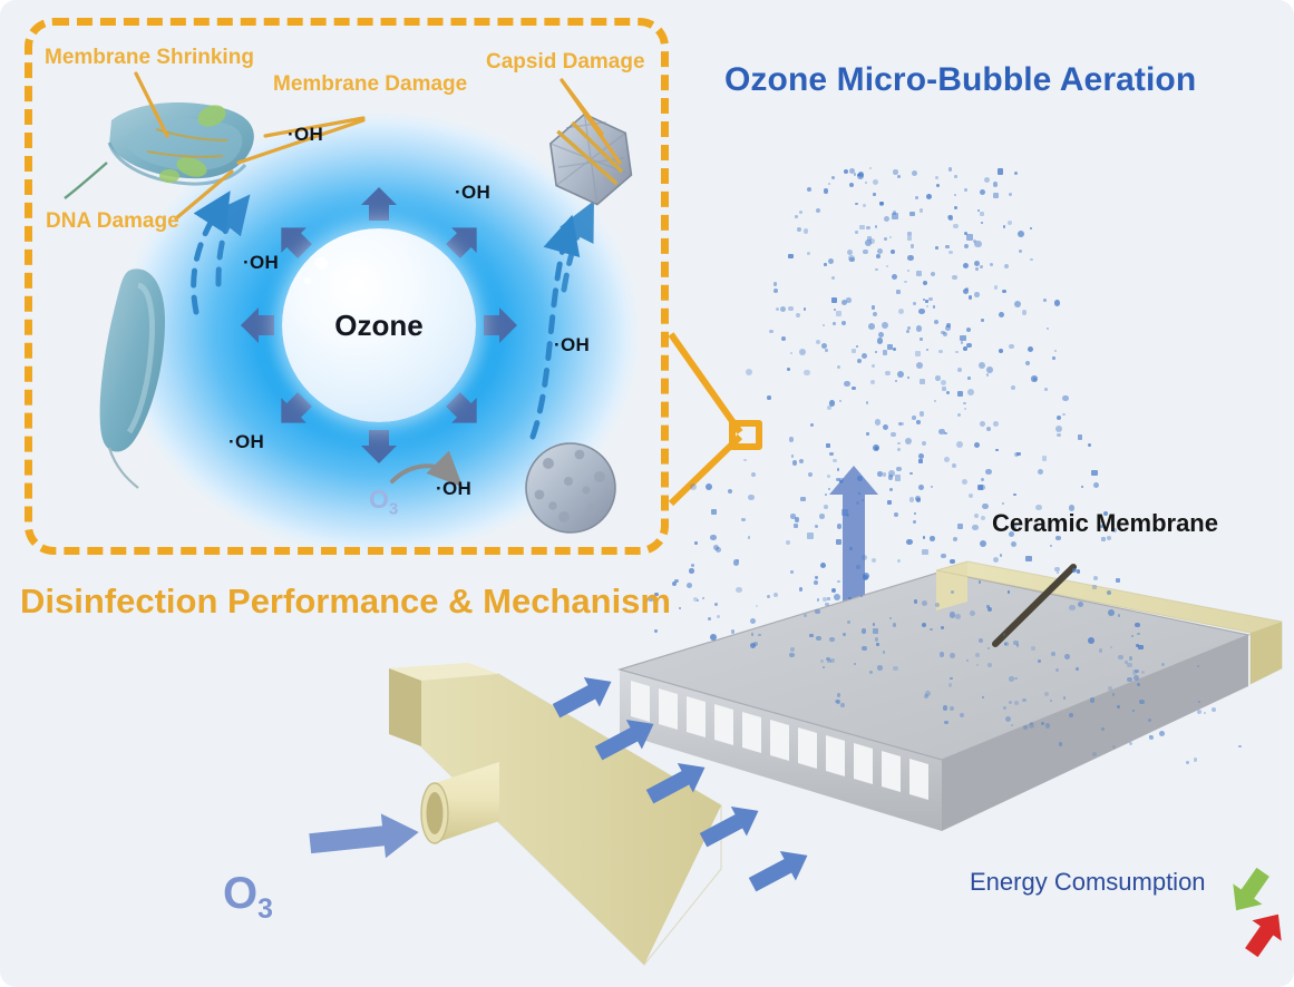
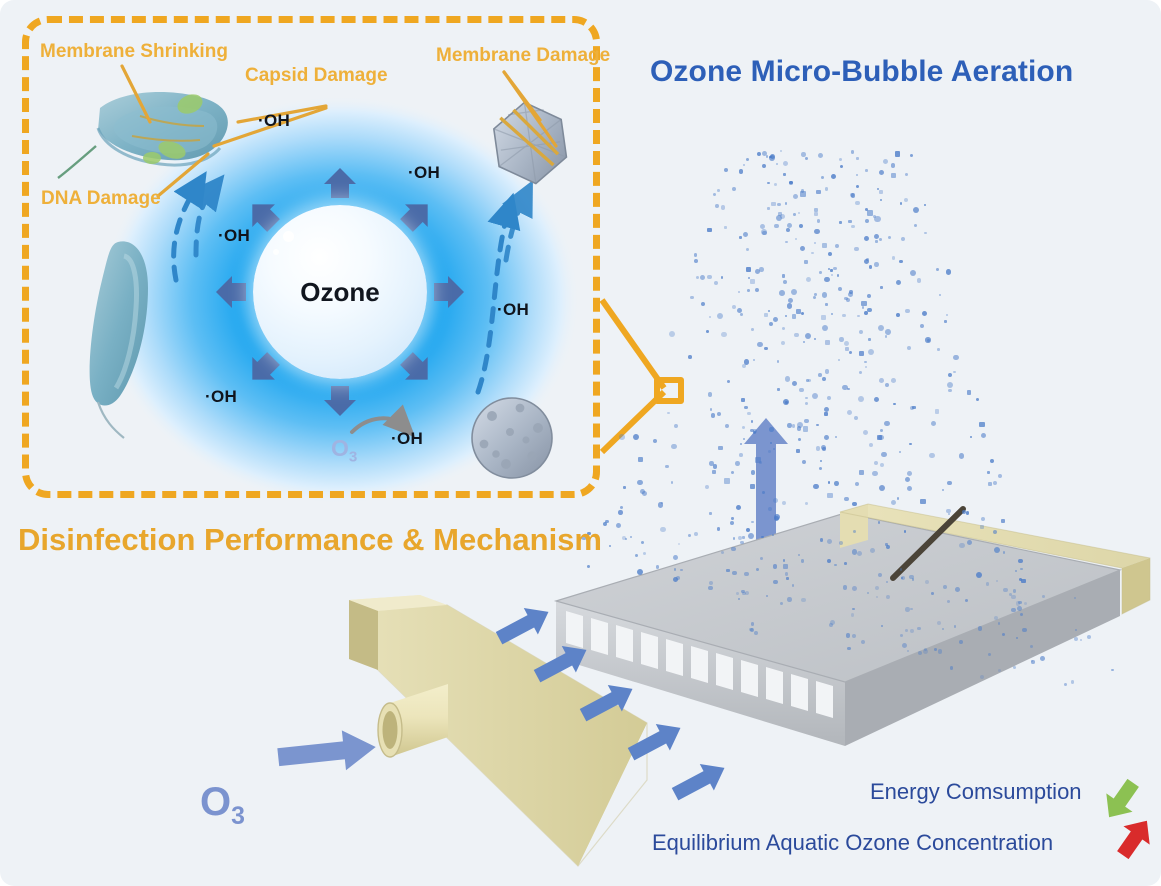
  Ozone
  Membrane Shrinking
- Membrane Damage
+ Capsid Damage
  DNA Damage
- Capsid Damage
+ Membrane Damage
  ·OH
  ·OH
  ·OH
  ·OH
  ·OH
  ·OH
  O3
  Ozone Micro-Bubble Aeration
  Disinfection Performance & Mechanism
- Ceramic Membrane
  O3
  Energy Comsumption
+ Equilibrium Aquatic Ozone Concentration
